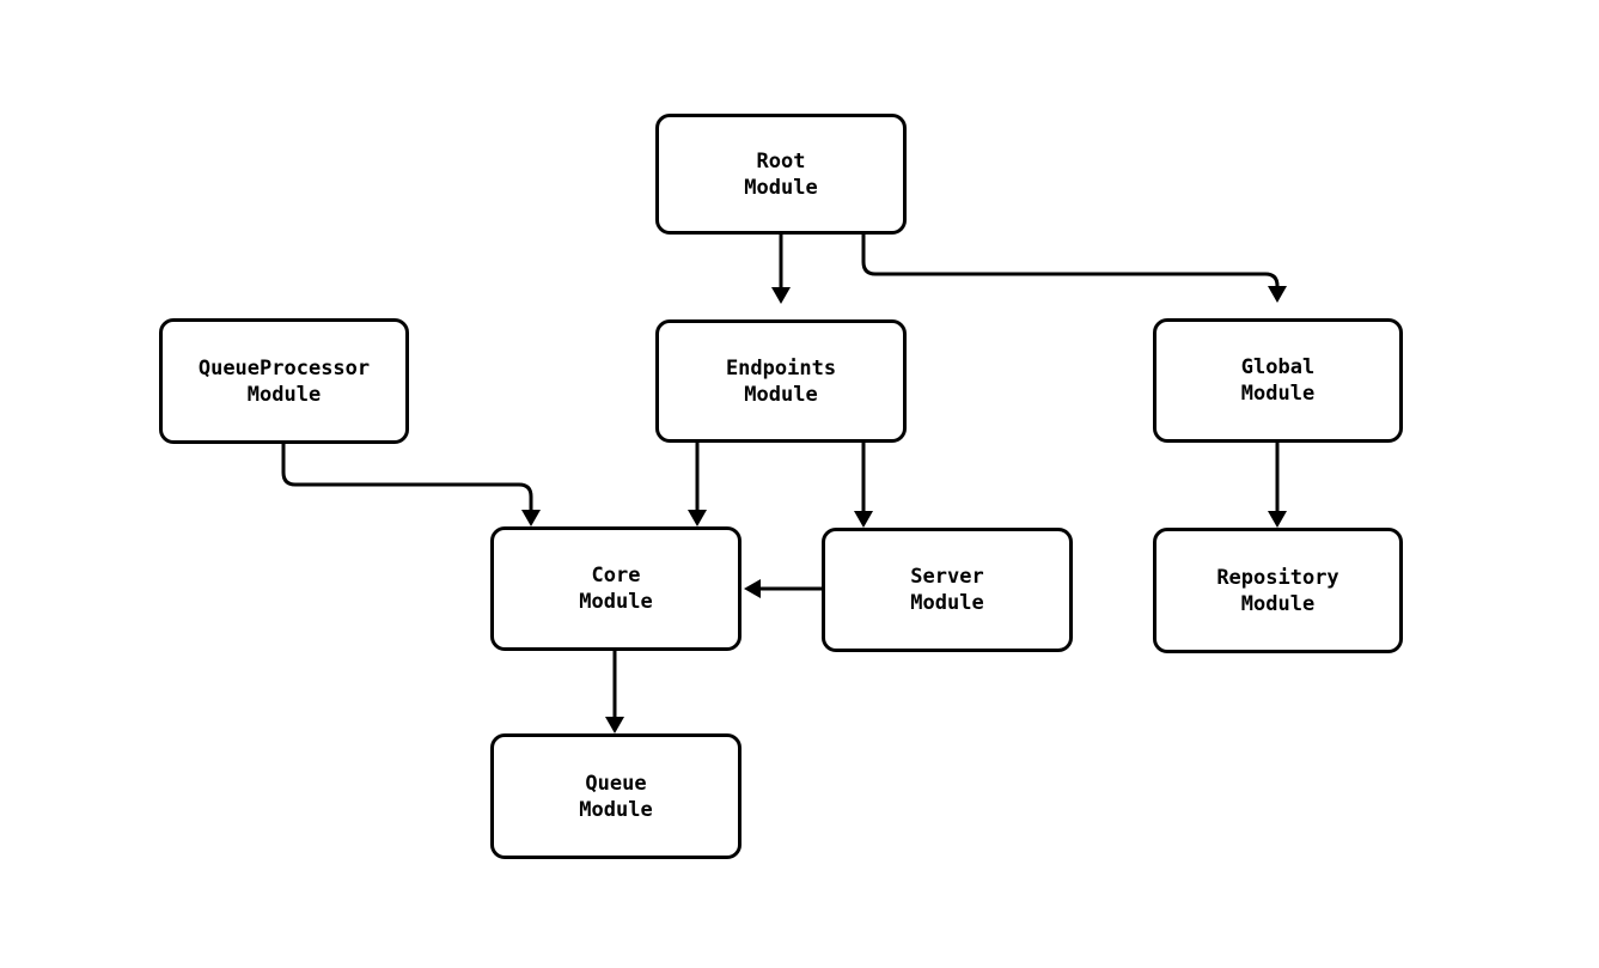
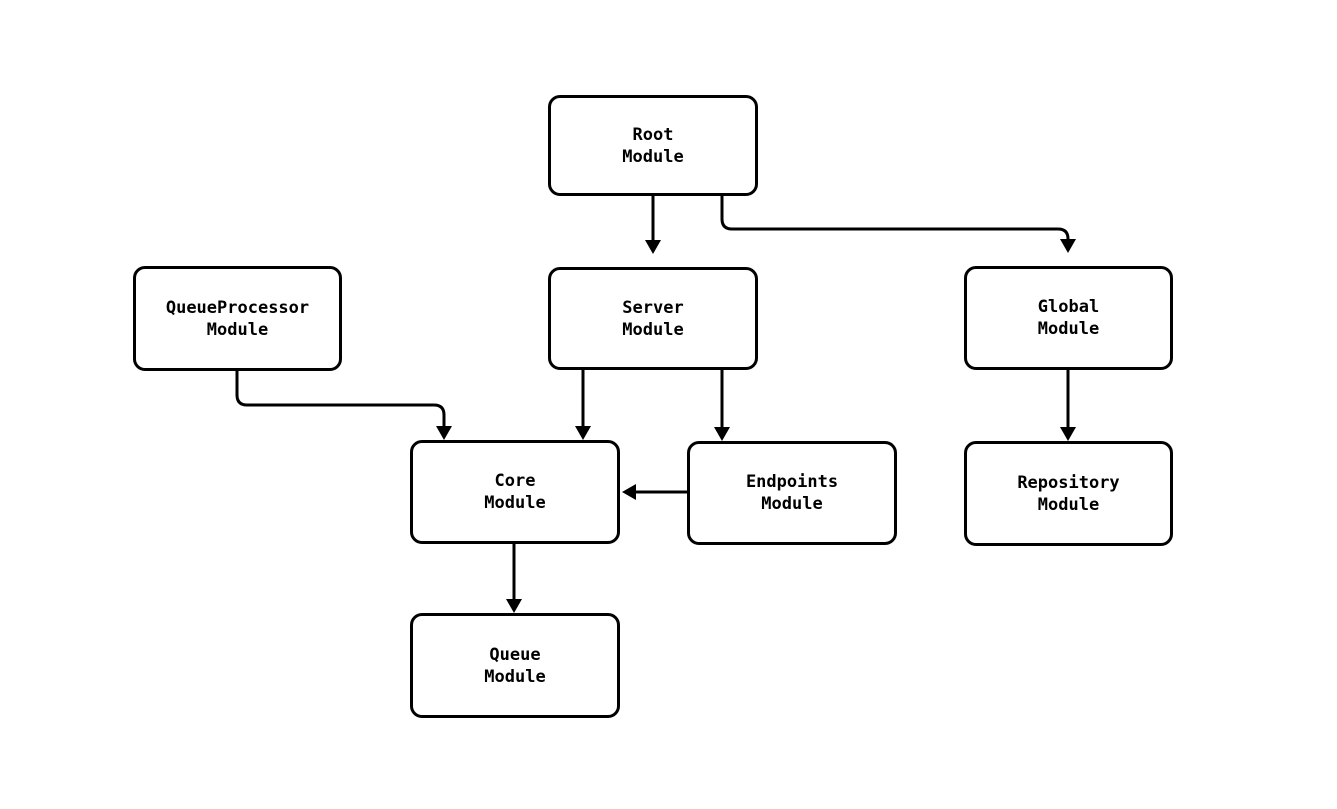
  Root
  Module
  QueueProcessor
  Module
- Endpoints
+ Server
  Module
  Global
  Module
  Core
  Module
- Server
+ Endpoints
  Module
  Repository
  Module
  Queue
  Module
